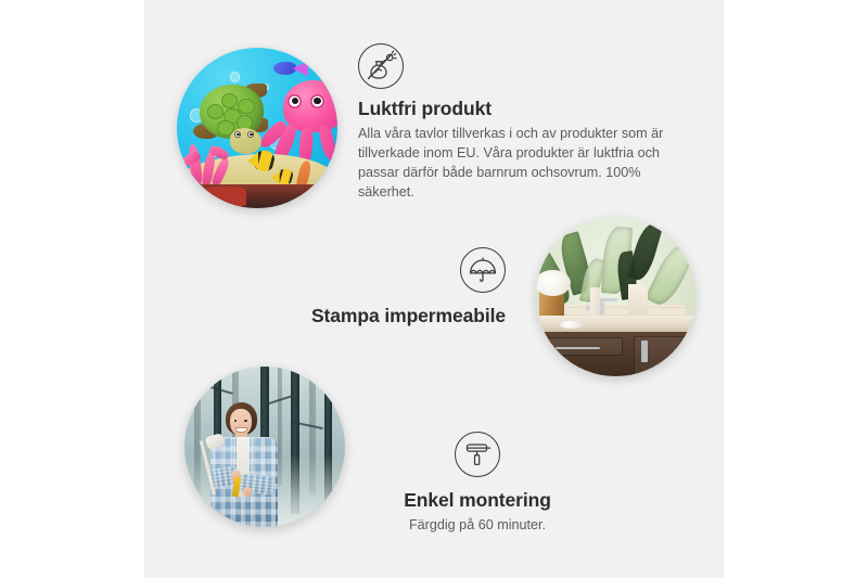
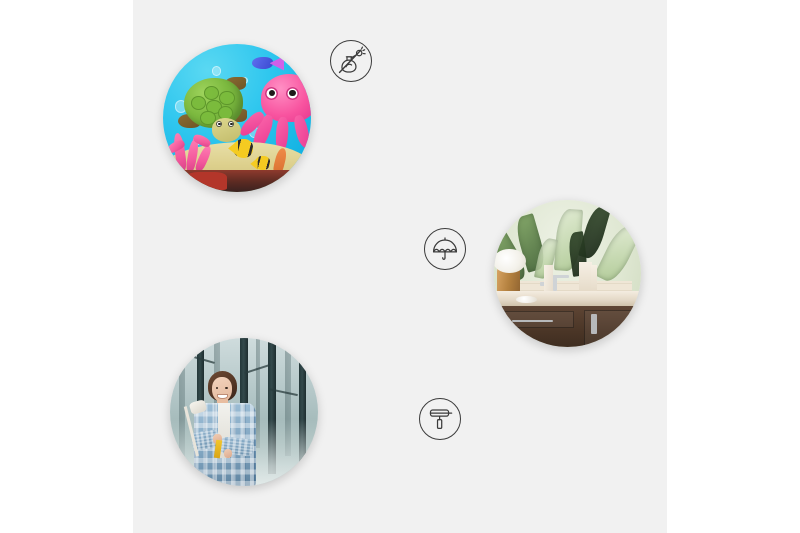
- Luktfri produkt
- Alla våra tavlor tillverkas i och av produkter som är tillverkade inom EU. Våra produkter är luktfria och passar därför både barnrum ochsovrum. 100% säkerhet.
- Stampa impermeabile
- Enkel montering
- Färgdig på 60 minuter.
